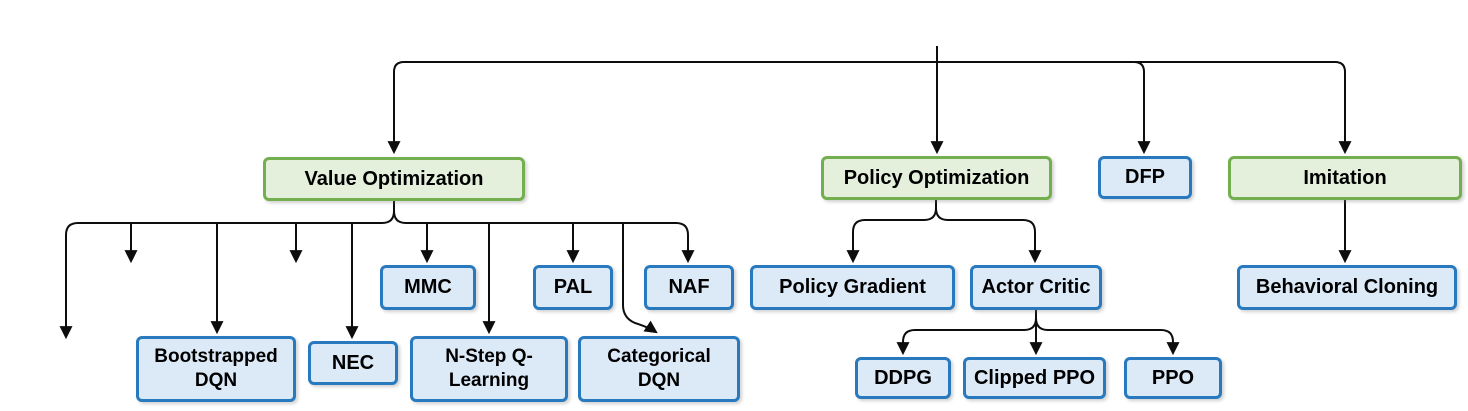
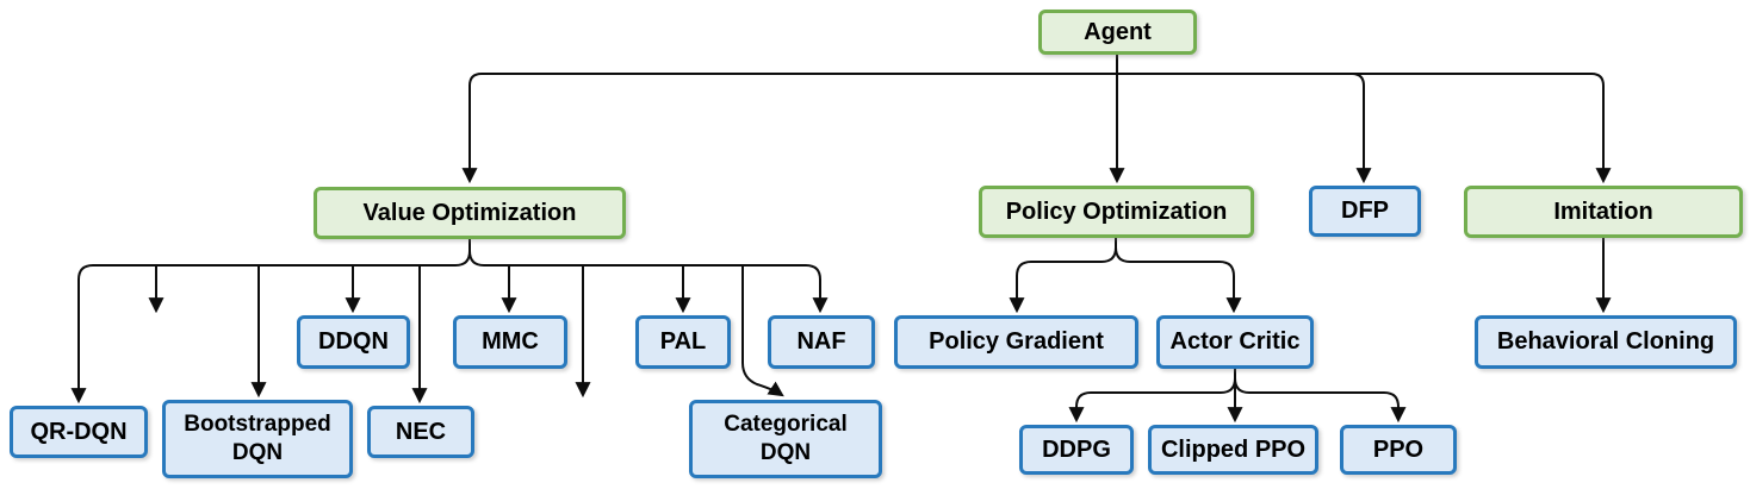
+ Agent
  Value Optimization
  Policy Optimization
  DFP
  Imitation
+ DDQN
  MMC
  PAL
  NAF
  Policy Gradient
  Actor Critic
  Behavioral Cloning
+ QR-DQN
  Bootstrapped DQN
  NEC
- N-Step Q-Learning
  Categorical DQN
  DDPG
  Clipped PPO
  PPO
